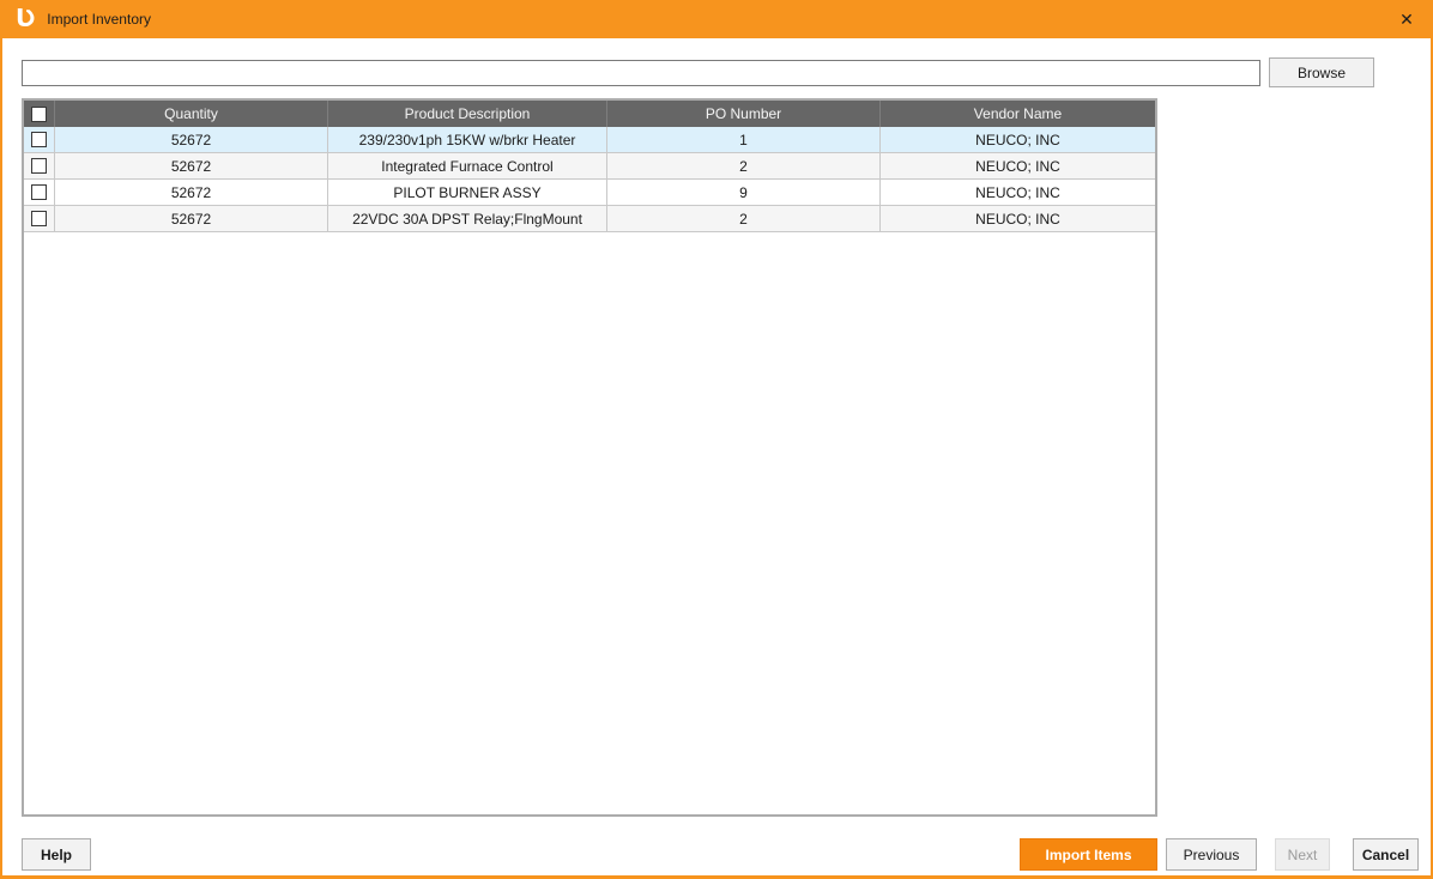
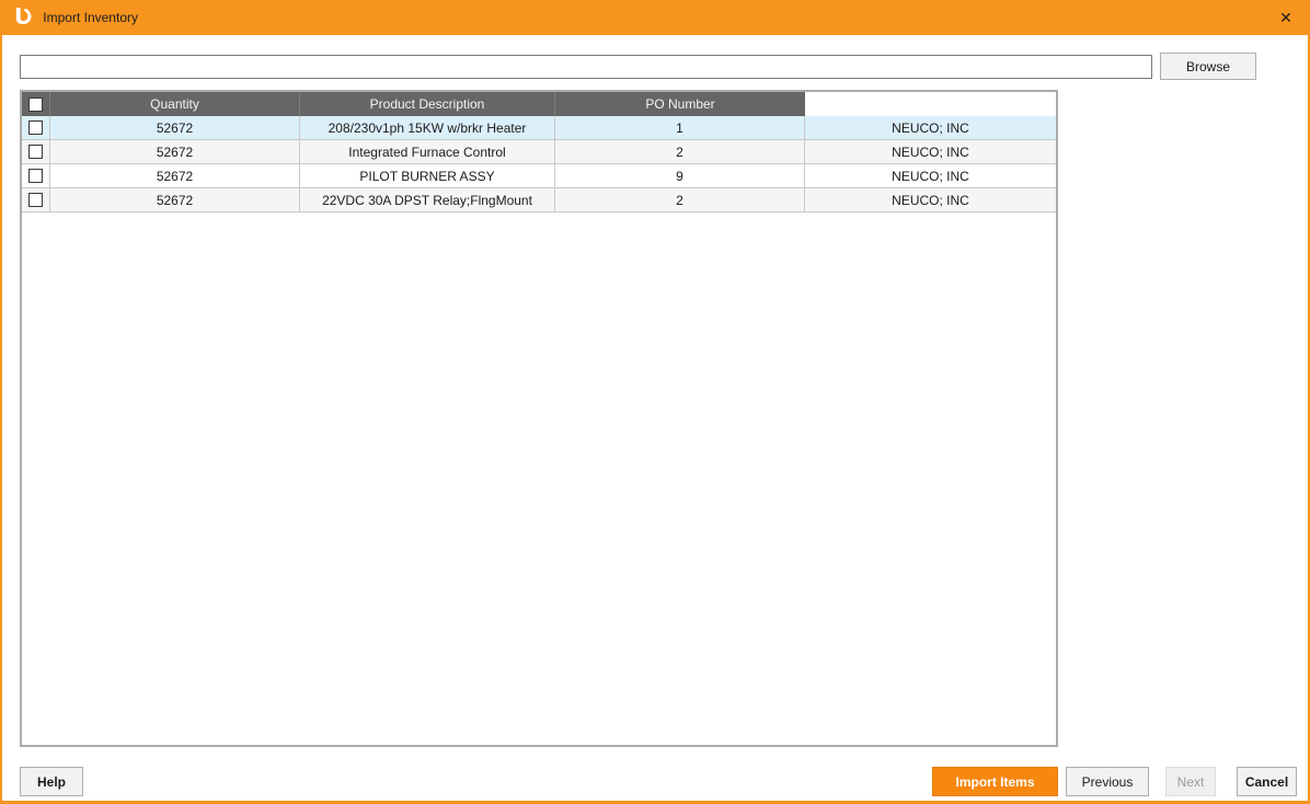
  Ʋ
  Import Inventory
  ✕
  Browse
  Quantity
  Product Description
  PO Number
- Vendor Name
  52672
- 239/230v1ph 15KW w/brkr Heater
+ 208/230v1ph 15KW w/brkr Heater
  1
  NEUCO; INC
  52672
  Integrated Furnace Control
  2
  NEUCO; INC
  52672
  PILOT BURNER ASSY
  9
  NEUCO; INC
  52672
  22VDC 30A DPST Relay;FlngMount
  2
  NEUCO; INC
  Help
  Import Items
  Previous
  Next
  Cancel
